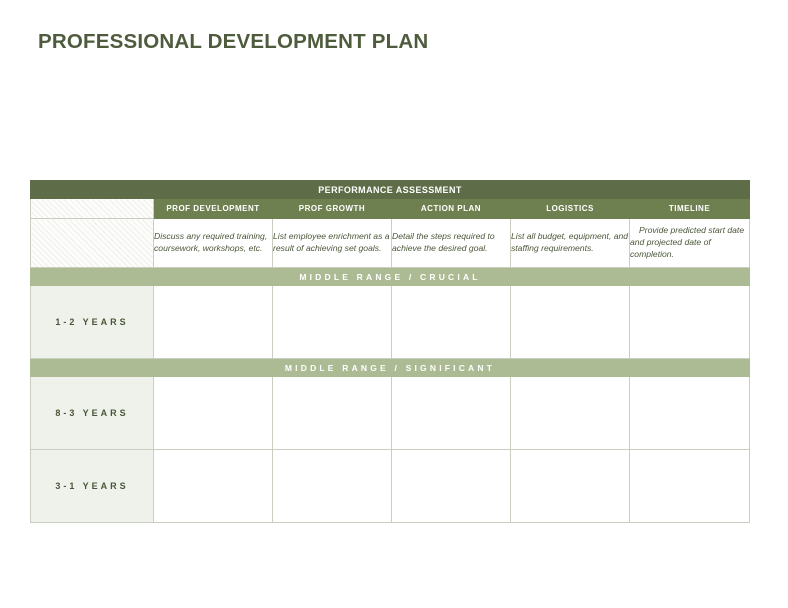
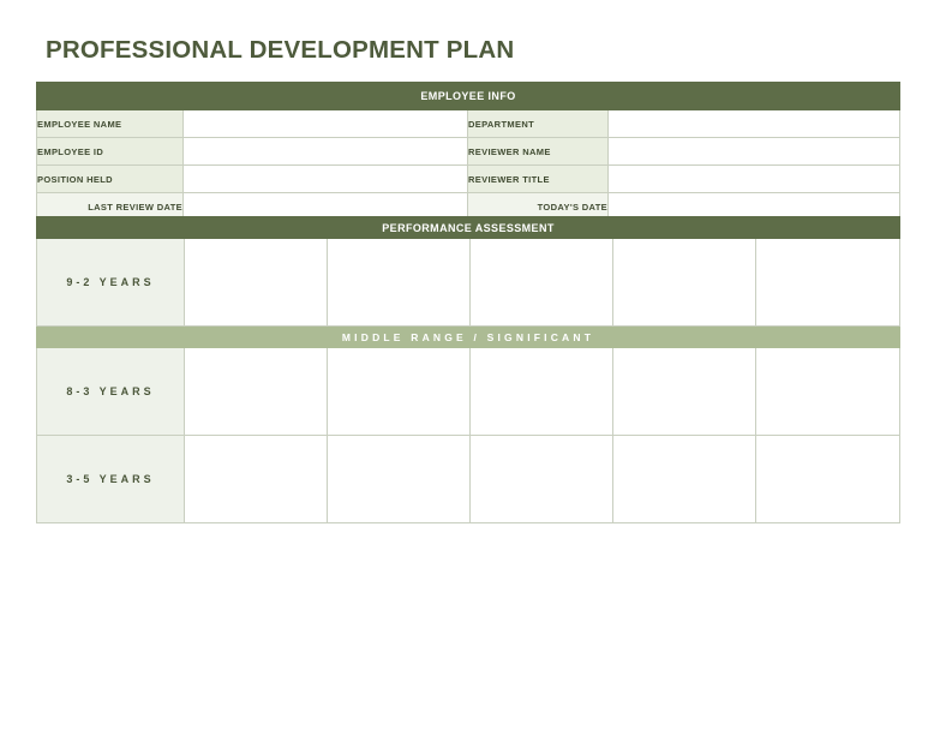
  PROFESSIONAL DEVELOPMENT PLAN
+ EMPLOYEE INFO
+ EMPLOYEE NAME		DEPARTMENT
+ EMPLOYEE ID		REVIEWER NAME
+ POSITION HELD		REVIEWER TITLE
+ LAST REVIEW DATE		TODAY'S DATE
  PERFORMANCE ASSESSMENT
- 	PROF DEVELOPMENT	PROF GROWTH	ACTION PLAN	LOGISTICS	TIMELINE
- 	Discuss any required training, coursework, workshops, etc.	List employee enrichment as a result of achieving set goals.	Detail the steps required to achieve the desired goal.	List all budget, equipment, and staffing requirements.	Provide predicted start date and projected date of completion.
- MIDDLE RANGE / CRUCIAL
- 1-2 YEARS
+ 9-2 YEARS
  MIDDLE RANGE / SIGNIFICANT
  8-3 YEARS
- 3-1 YEARS
+ 3-5 YEARS
